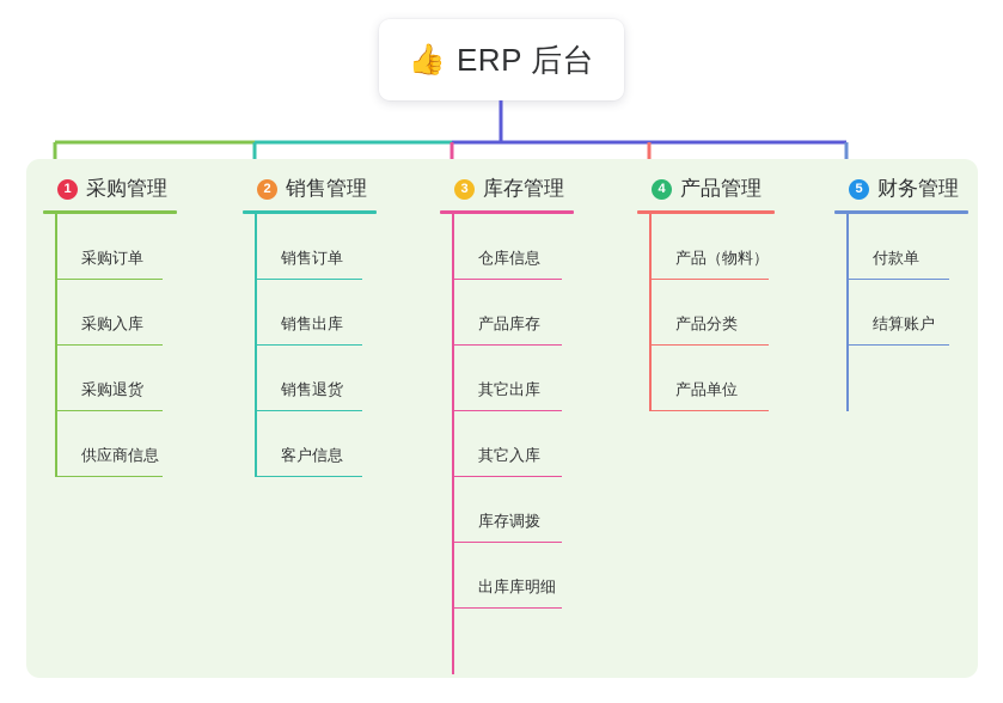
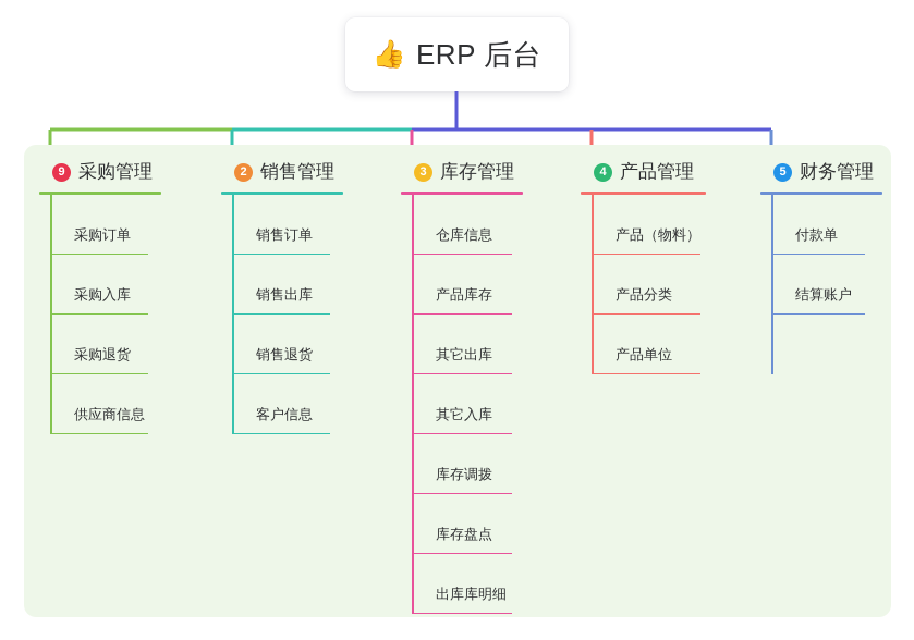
  👍
  ERP 后台
- 1
+ 9
  采购管理
  采购订单
  采购入库
  采购退货
  供应商信息
  2
  销售管理
  销售订单
  销售出库
  销售退货
  客户信息
  3
  库存管理
  仓库信息
  产品库存
  其它出库
  其它入库
  库存调拨
+ 库存盘点
  出库库明细
  4
  产品管理
  产品（物料）
  产品分类
  产品单位
  5
  财务管理
  付款单
  结算账户
